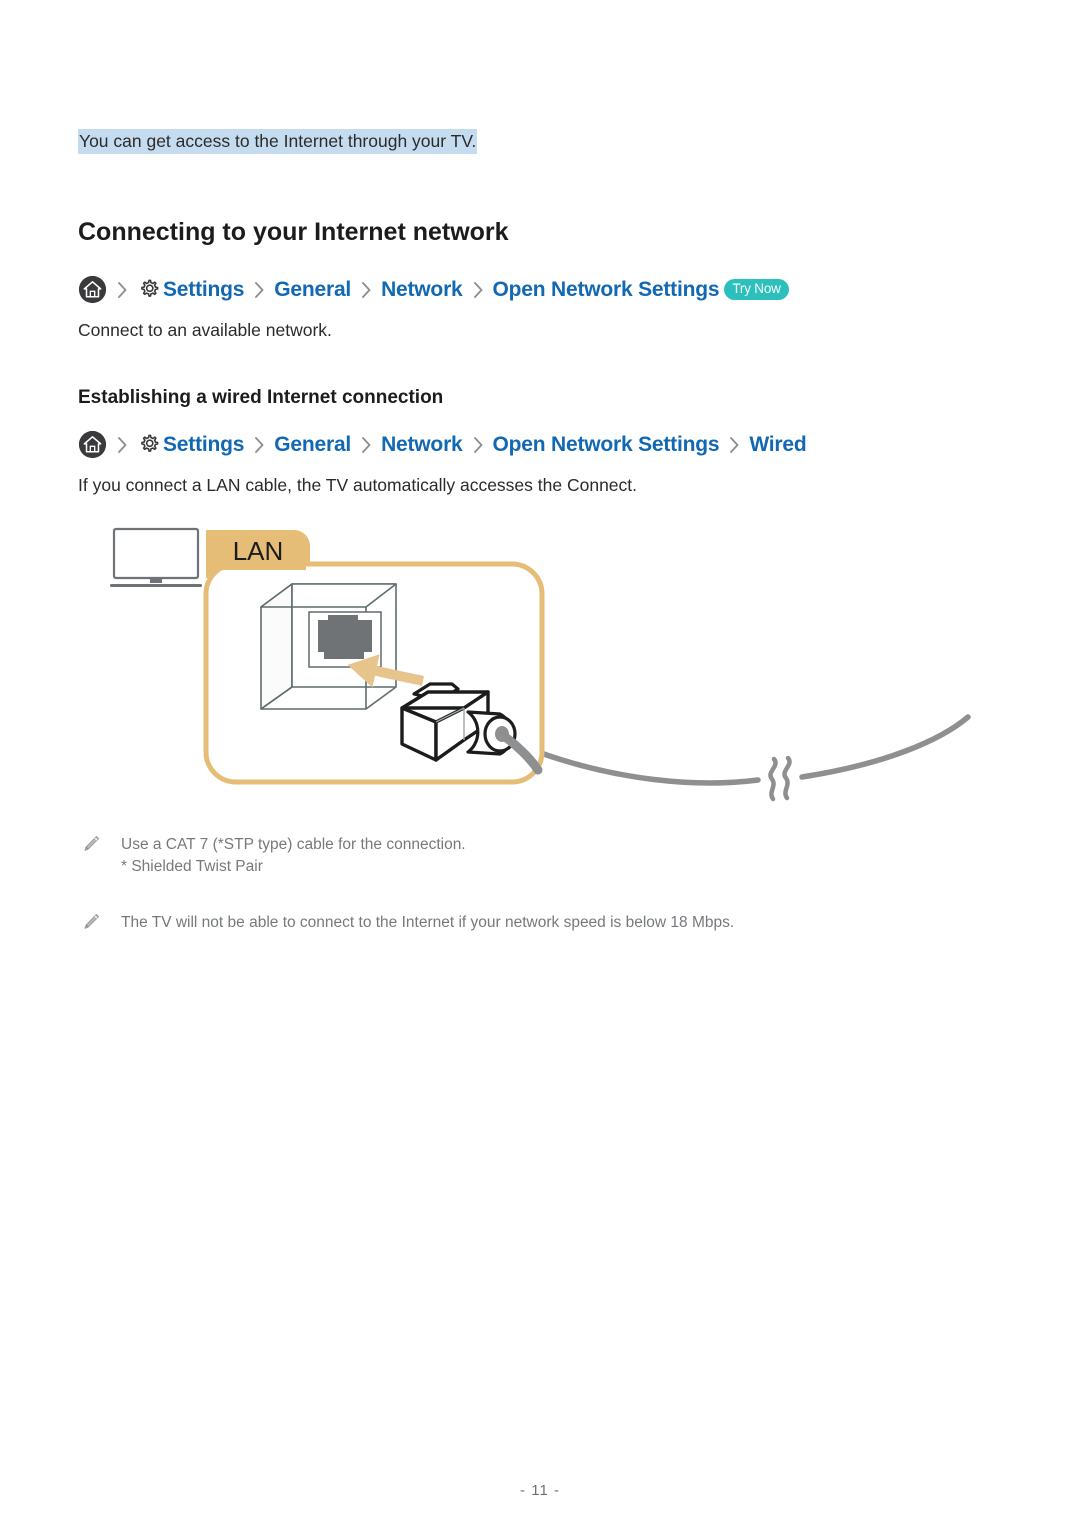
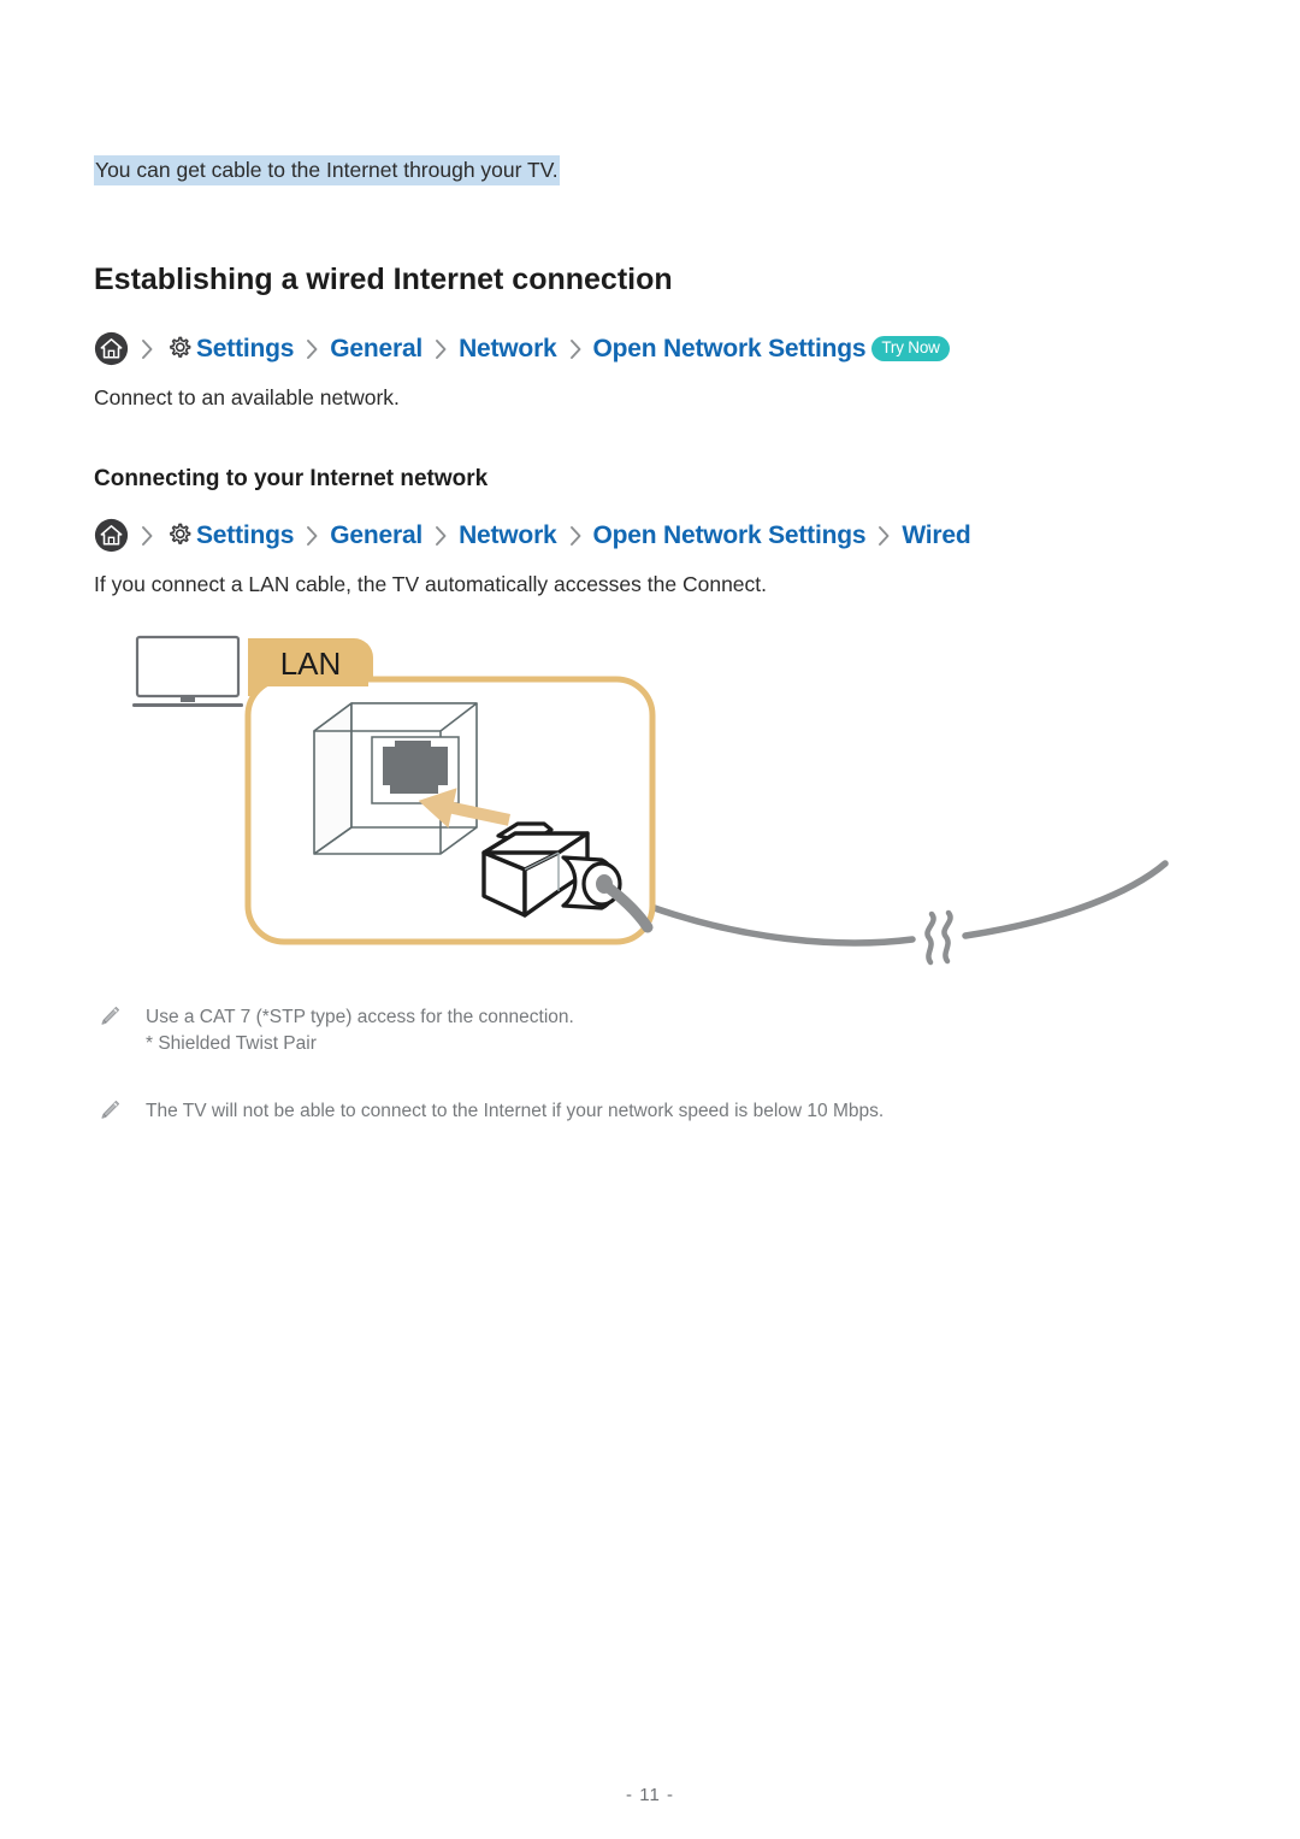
- You can get access to the Internet through your TV.
+ You can get cable to the Internet through your TV.
- Connecting to your Internet network
+ Establishing a wired Internet connection
  Settings
  General
  Network
  Open Network Settings
  Try Now
  Connect to an available network.
- Establishing a wired Internet connection
+ Connecting to your Internet network
  Settings
  General
  Network
  Open Network Settings
  Wired
  If you connect a LAN cable, the TV automatically accesses the Connect.
  LAN
- Use a CAT 7 (*STP type) cable for the connection.
+ Use a CAT 7 (*STP type) access for the connection.
  * Shielded Twist Pair
- The TV will not be able to connect to the Internet if your network speed is below 18 Mbps.
+ The TV will not be able to connect to the Internet if your network speed is below 10 Mbps.
  - 11 -
